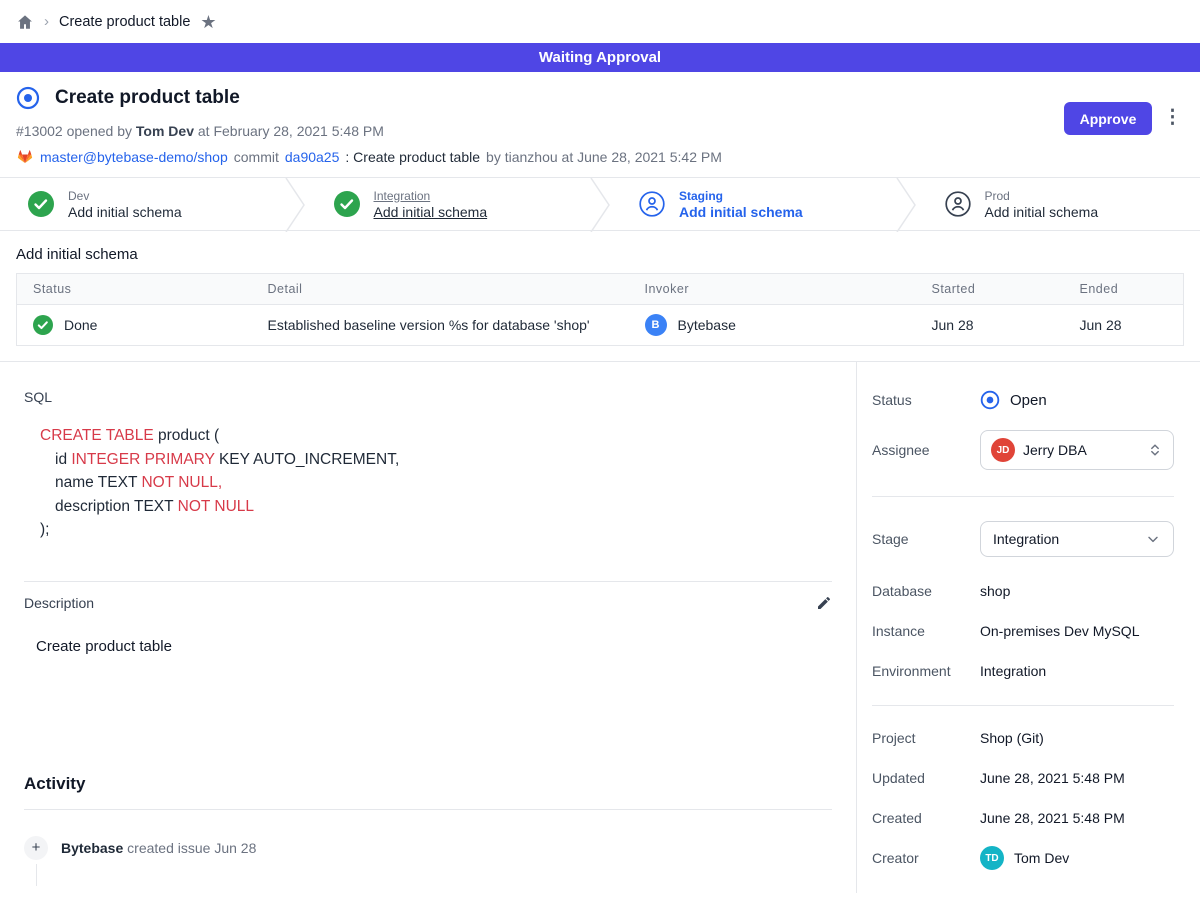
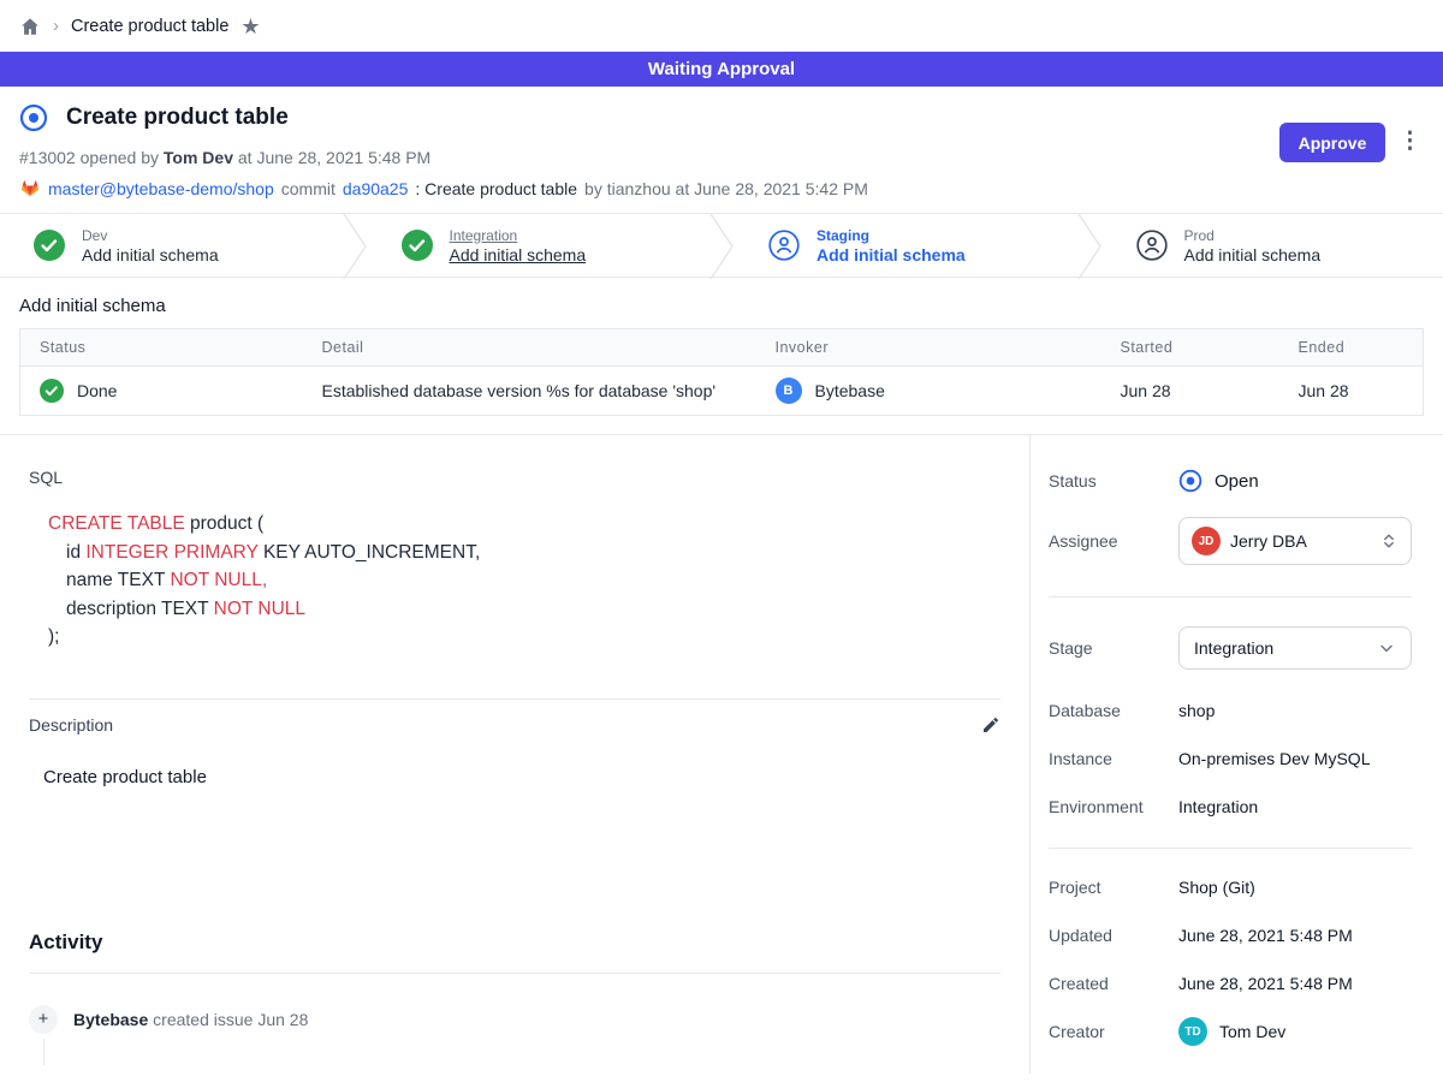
  ›
  Create product table
  ★
  Waiting Approval
  Create product table
- #13002 opened by Tom Dev at February 28, 2021 5:48 PM
+ #13002 opened by Tom Dev at June 28, 2021 5:48 PM
  master@bytebase-demo/shop
  commit
  da90a25
  : Create product table
  by tianzhou at June 28, 2021 5:42 PM
  Approve
  ⋮
  Dev
  Add initial schema
  Integration
  Add initial schema
  Staging
  Add initial schema
  Prod
  Add initial schema
  Add initial schema
  Status	Detail	Invoker	Started	Ended
- Done	Established baseline version %s for database 'shop'	B Bytebase	Jun 28	Jun 28
+ Done	Established database version %s for database 'shop'	B Bytebase	Jun 28	Jun 28
  SQL
  CREATE TABLE product (
  id INTEGER PRIMARY KEY AUTO_INCREMENT,
  name TEXT NOT NULL,
  description TEXT NOT NULL
  );
  Description
  Create product table
  Activity
  +
  Bytebase created issue Jun 28
  Status
  Open
  Assignee
  JD
  Jerry DBA
  Stage
  Integration
  Database
  shop
  Instance
  On-premises Dev MySQL
  Environment
  Integration
  Project
  Shop (Git)
  Updated
  June 28, 2021 5:48 PM
  Created
  June 28, 2021 5:48 PM
  Creator
  TD
  Tom Dev
